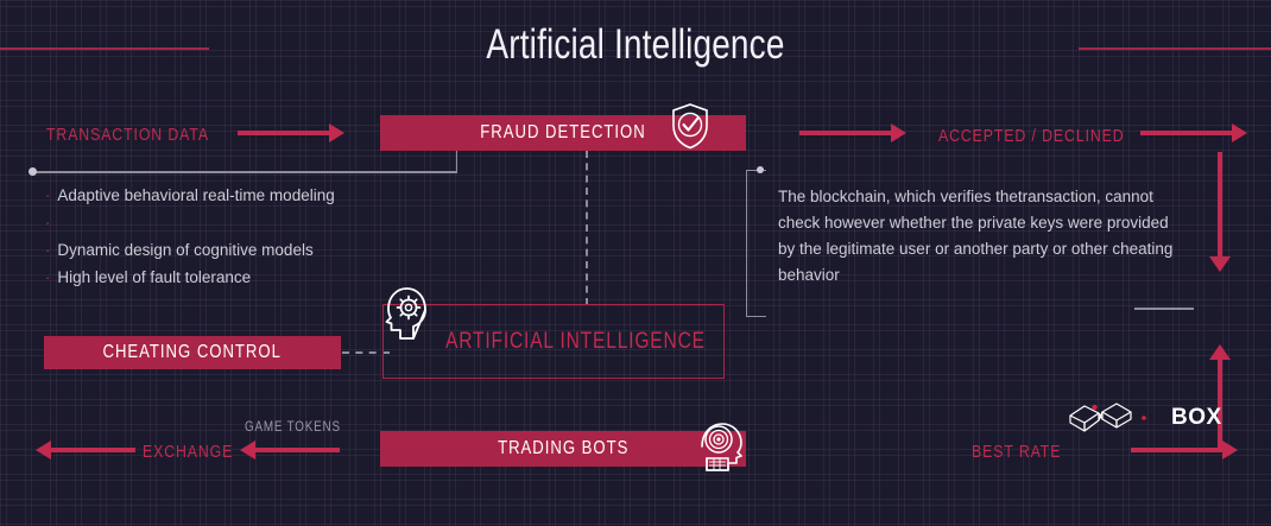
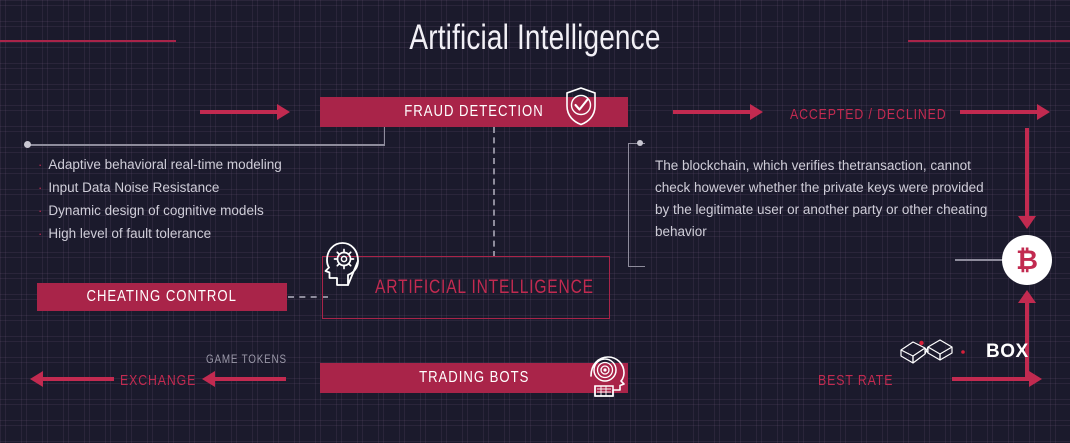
  Artificial Intelligence
- TRANSACTION DATA
  FRAUD DETECTION
  ACCEPTED / DECLINED
  ·
  Adaptive behavioral real-time modeling
  ·
+ Input Data Noise Resistance
  ·
  Dynamic design of cognitive models
  ·
  High level of fault tolerance
  The blockchain, which verifies thetransaction, cannot check however whether the private keys were provided by the legitimate user or another party or other cheating behavior
+ ₿
  CHEATING CONTROL
  ARTIFICIAL INTELLIGENCE
  EXCHANGE
  GAME TOKENS
  TRADING BOTS
  BEST RATE
  BOX
